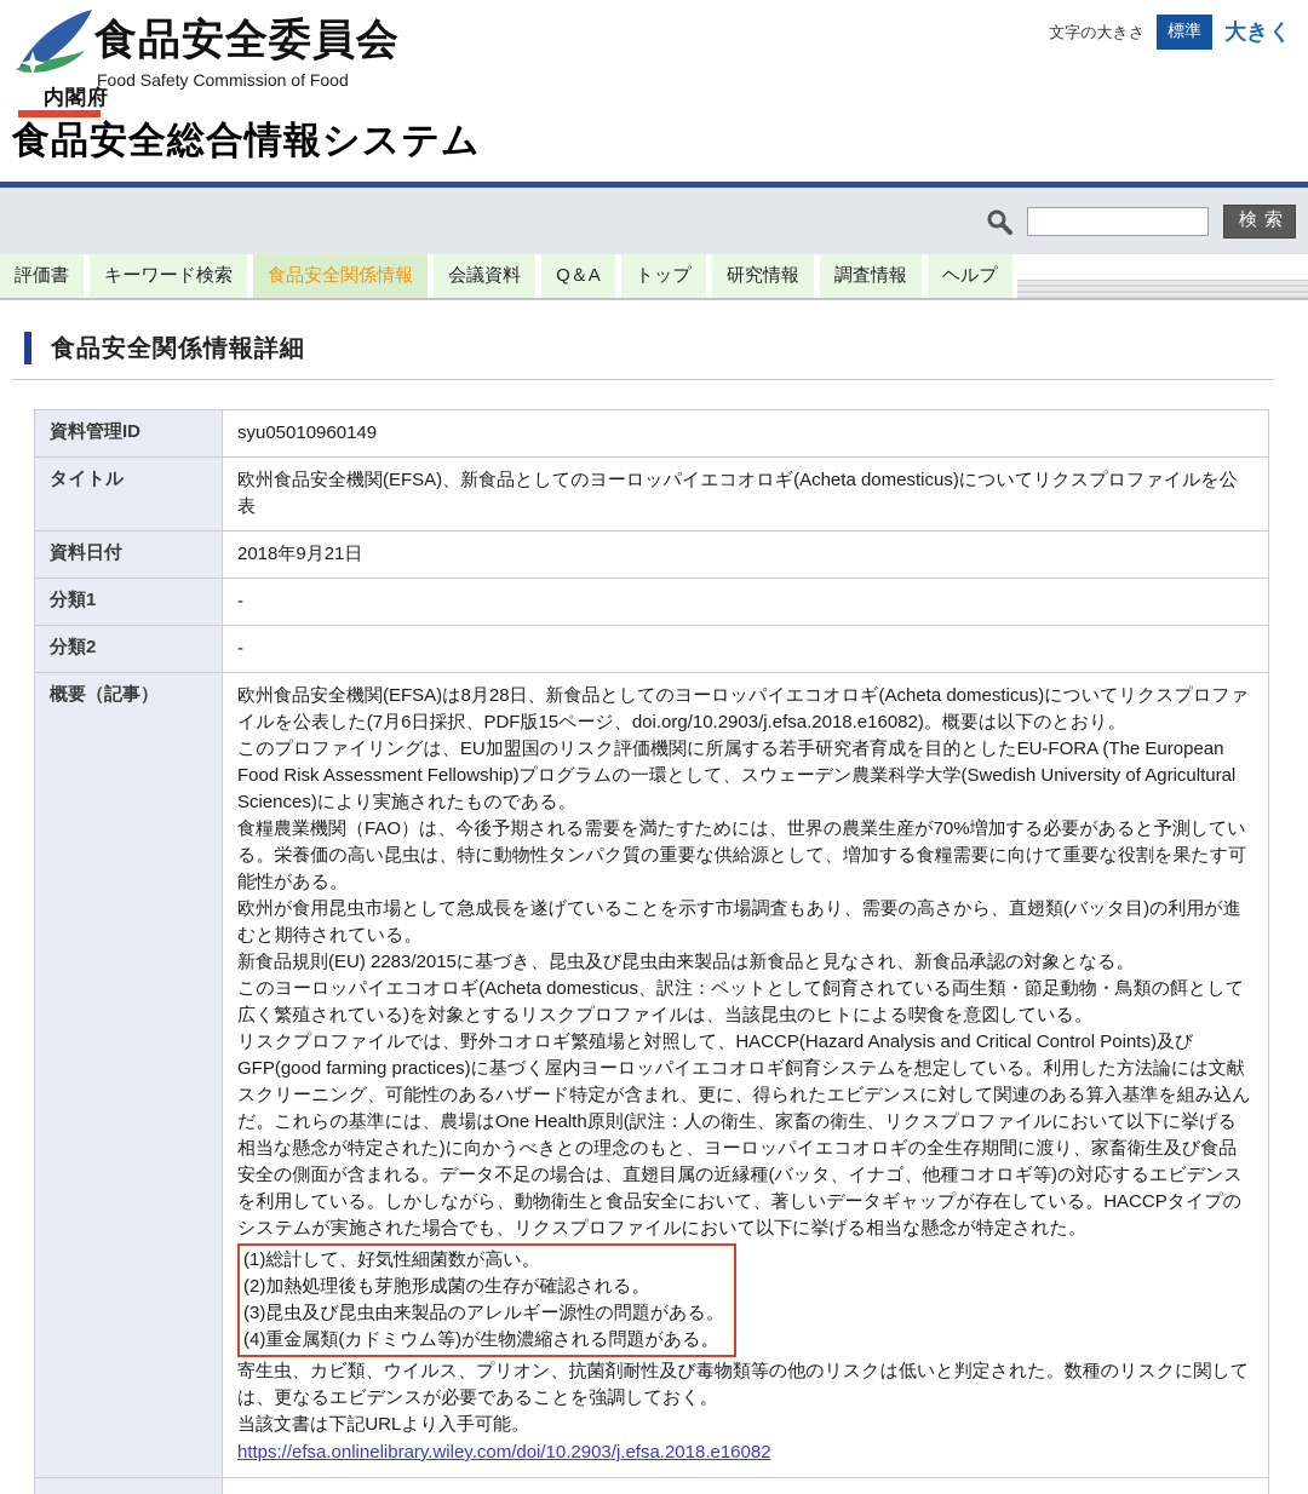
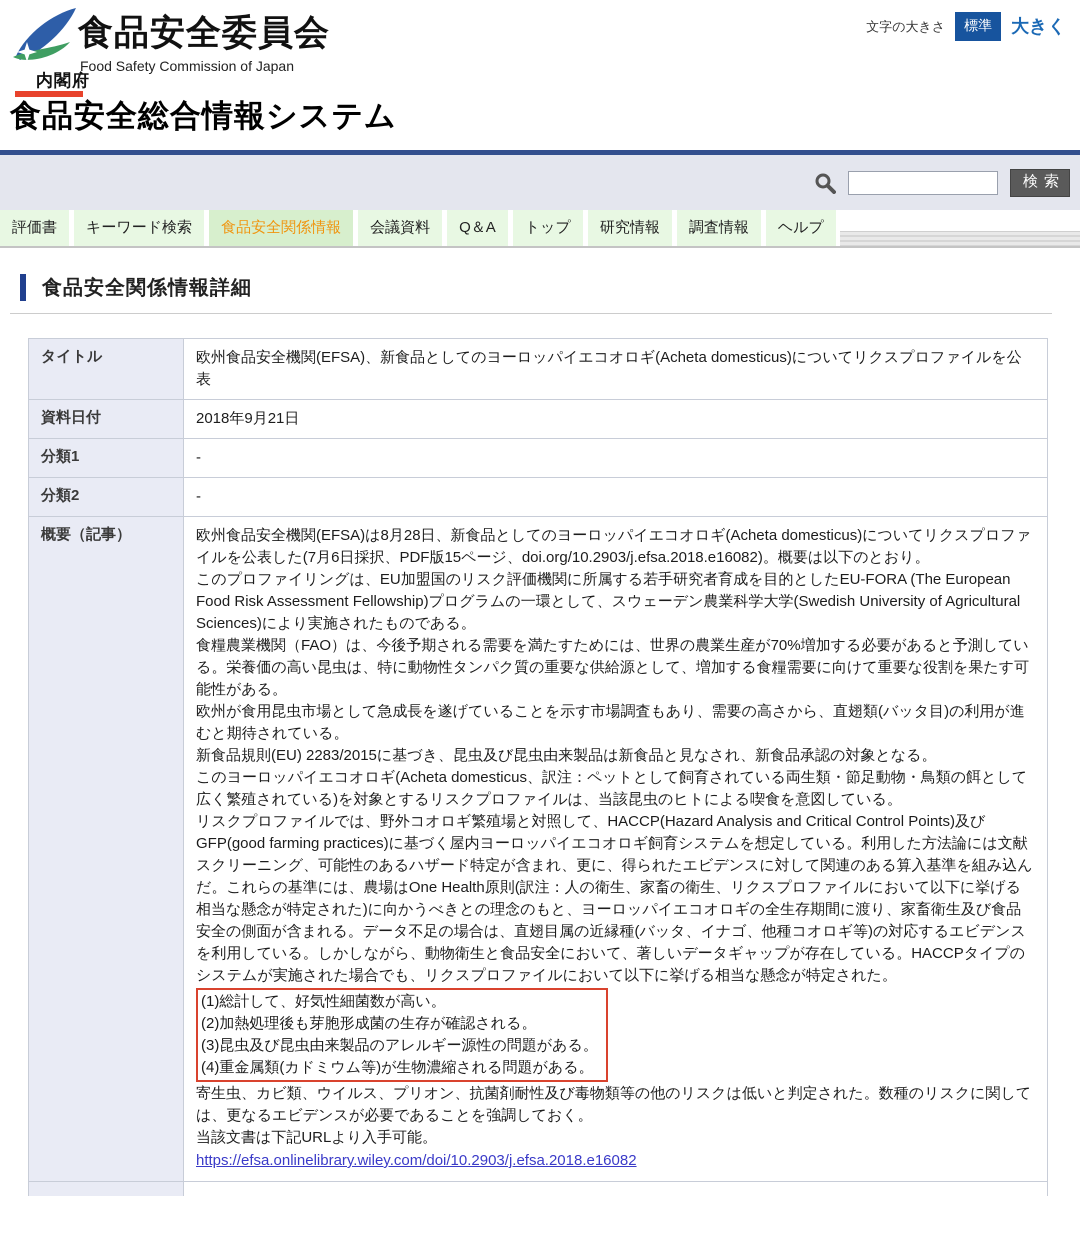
  内閣府
  食品安全委員会
- Food Safety Commission of Food
+ Food Safety Commission of Japan
  文字の大きさ
  標準
  大きく
  食品安全総合情報システム
  検索
  評価書
  キーワード検索
  食品安全関係情報
  会議資料
  Q＆A
  トップ
  研究情報
  調査情報
  ヘルプ
  食品安全関係情報詳細
- 資料管理ID
- syu05010960149
  タイトル
  欧州食品安全機関(EFSA)、新食品としてのヨーロッパイエコオロギ(Acheta domesticus)についてリクスプロファイルを公表
  資料日付
  2018年9月21日
  分類1
  -
  分類2
  -
  概要（記事）
  欧州食品安全機関(EFSA)は8月28日、新食品としてのヨーロッパイエコオロギ(Acheta domesticus)についてリクスプロファイルを公表した(7月6日採択、PDF版15ページ、doi.org/10.2903/j.efsa.2018.e16082)。概要は以下のとおり。
  このプロファイリングは、EU加盟国のリスク評価機関に所属する若手研究者育成を目的としたEU-FORA (The European Food Risk Assessment Fellowship)プログラムの一環として、スウェーデン農業科学大学(Swedish University of Agricultural Sciences)により実施されたものである。
  食糧農業機関（FAO）は、今後予期される需要を満たすためには、世界の農業生産が70%増加する必要があると予測している。栄養価の高い昆虫は、特に動物性タンパク質の重要な供給源として、増加する食糧需要に向けて重要な役割を果たす可能性がある。
  欧州が食用昆虫市場として急成長を遂げていることを示す市場調査もあり、需要の高さから、直翅類(バッタ目)の利用が進むと期待されている。
  新食品規則(EU) 2283/2015に基づき、昆虫及び昆虫由来製品は新食品と見なされ、新食品承認の対象となる。
  このヨーロッパイエコオロギ(Acheta domesticus、訳注：ペットとして飼育されている両生類・節足動物・鳥類の餌として広く繁殖されている)を対象とするリスクプロファイルは、当該昆虫のヒトによる喫食を意図している。
  リスクプロファイルでは、野外コオロギ繁殖場と対照して、HACCP(Hazard Analysis and Critical Control Points)及びGFP(good farming practices)に基づく屋内ヨーロッパイエコオロギ飼育システムを想定している。利用した方法論には文献スクリーニング、可能性のあるハザード特定が含まれ、更に、得られたエビデンスに対して関連のある算入基準を組み込んだ。これらの基準には、農場はOne Health原則(訳注：人の衛生、家畜の衛生、リクスプロファイルにおいて以下に挙げる相当な懸念が特定された)に向かうべきとの理念のもと、ヨーロッパイエコオロギの全生存期間に渡り、家畜衛生及び食品安全の側面が含まれる。データ不足の場合は、直翅目属の近縁種(バッタ、イナゴ、他種コオロギ等)の対応するエビデンスを利用している。しかしながら、動物衛生と食品安全において、著しいデータギャップが存在している。HACCPタイプのシステムが実施された場合でも、リクスプロファイルにおいて以下に挙げる相当な懸念が特定された。
  (1)総計して、好気性細菌数が高い。
  (2)加熱処理後も芽胞形成菌の生存が確認される。
  (3)昆虫及び昆虫由来製品のアレルギー源性の問題がある。
  (4)重金属類(カドミウム等)が生物濃縮される問題がある。
  寄生虫、カビ類、ウイルス、プリオン、抗菌剤耐性及び毒物類等の他のリスクは低いと判定された。数種のリスクに関しては、更なるエビデンスが必要であることを強調しておく。
  当該文書は下記URLより入手可能。
  https://efsa.onlinelibrary.wiley.com/doi/10.2903/j.efsa.2018.e16082
